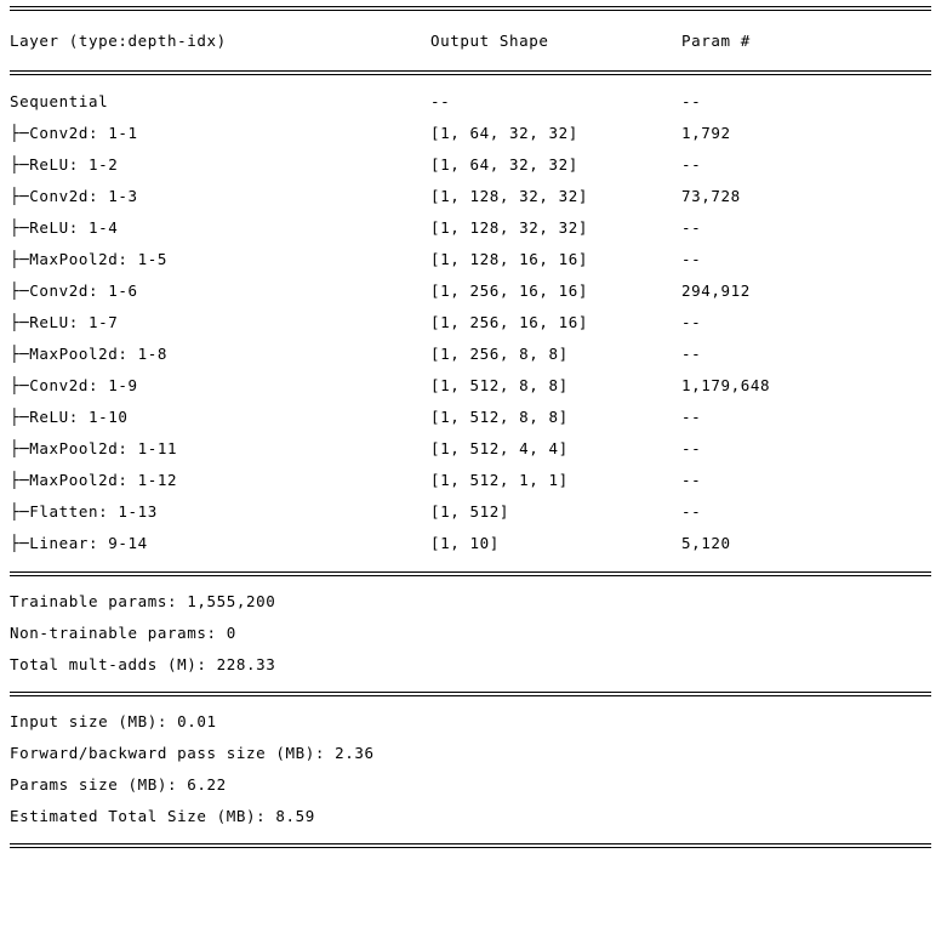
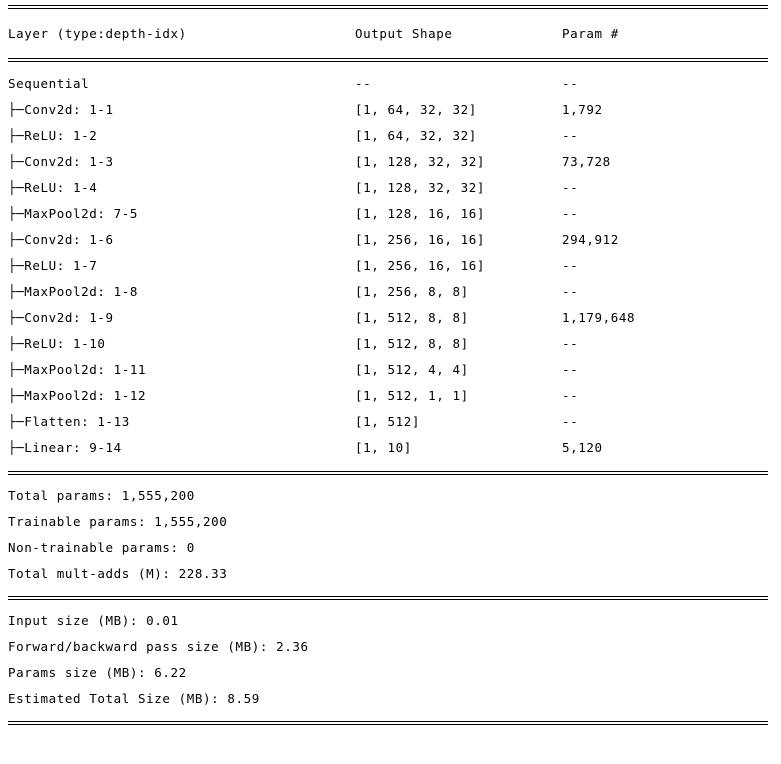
  Layer (type:depth-idx)
  Output Shape
  Param #
  Sequential
  --
  --
  ├─Conv2d: 1-1
  [1, 64, 32, 32]
  1,792
  ├─ReLU: 1-2
  [1, 64, 32, 32]
  --
  ├─Conv2d: 1-3
  [1, 128, 32, 32]
  73,728
  ├─ReLU: 1-4
  [1, 128, 32, 32]
  --
- ├─MaxPool2d: 1-5
+ ├─MaxPool2d: 7-5
  [1, 128, 16, 16]
  --
  ├─Conv2d: 1-6
  [1, 256, 16, 16]
  294,912
  ├─ReLU: 1-7
  [1, 256, 16, 16]
  --
  ├─MaxPool2d: 1-8
  [1, 256, 8, 8]
  --
  ├─Conv2d: 1-9
  [1, 512, 8, 8]
  1,179,648
  ├─ReLU: 1-10
  [1, 512, 8, 8]
  --
  ├─MaxPool2d: 1-11
  [1, 512, 4, 4]
  --
  ├─MaxPool2d: 1-12
  [1, 512, 1, 1]
  --
  ├─Flatten: 1-13
  [1, 512]
  --
  ├─Linear: 9-14
  [1, 10]
  5,120
+ Total params: 1,555,200
  Trainable params: 1,555,200
  Non-trainable params: 0
  Total mult-adds (M): 228.33
  Input size (MB): 0.01
  Forward/backward pass size (MB): 2.36
  Params size (MB): 6.22
  Estimated Total Size (MB): 8.59
